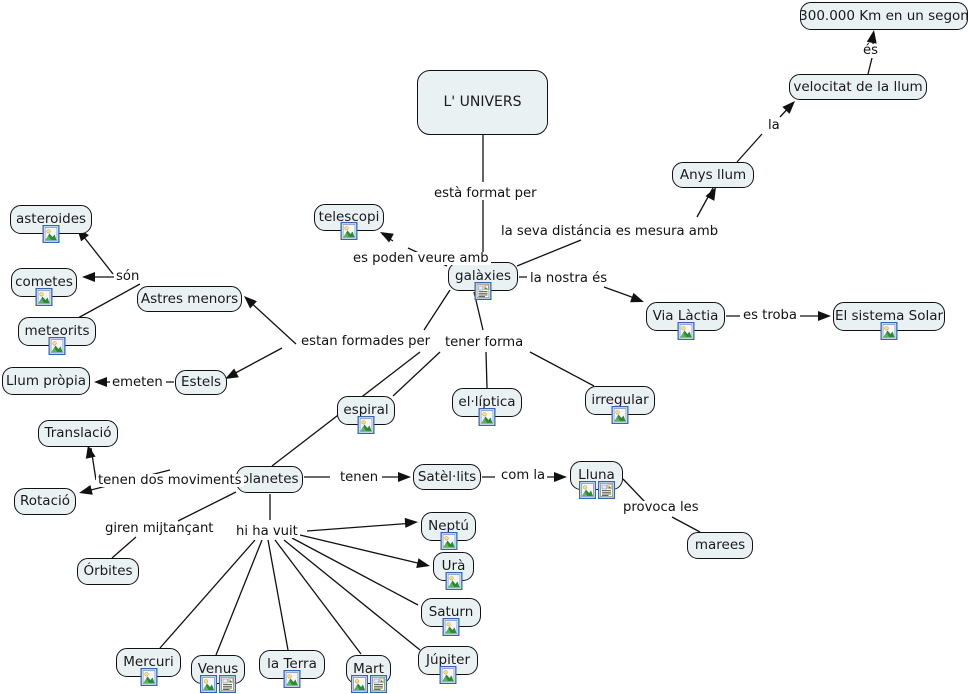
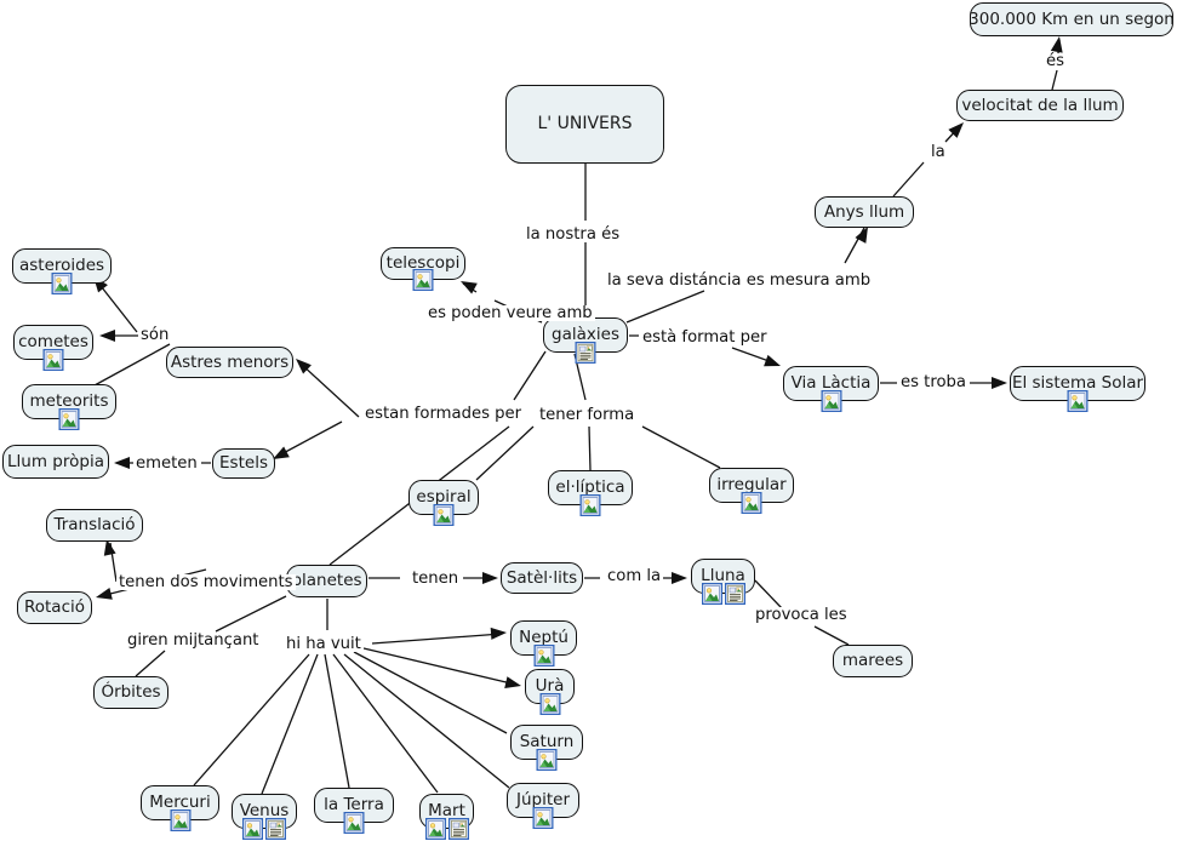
  L' UNIVERS
  300.000 Km en un segon
  velocitat de la llum
  Anys llum
  telescopi
  galàxies
  Via Làctia
  El sistema Solar
  asteroides
  cometes
  meteorits
  Astres menors
  Llum pròpia
  Estels
  espiral
  el·líptica
  irregular
  Translació
  Rotació
  Órbites
  planetes
  Satèl·lits
  Lluna
  marees
  Neptú
  Urà
  Saturn
  Júpiter
  Mercuri
  Venus
  la Terra
  Mart
- està format per
+ la nostra és
  la seva distáncia es mesura amb
  la
  és
  es poden veure amb
- la nostra és
+ està format per
  es troba
  estan formades per
  són
  emeten
  tener forma
  tenen dos moviments
  giren mijtançant
  tenen
  com la
  provoca les
  hi ha vuit
